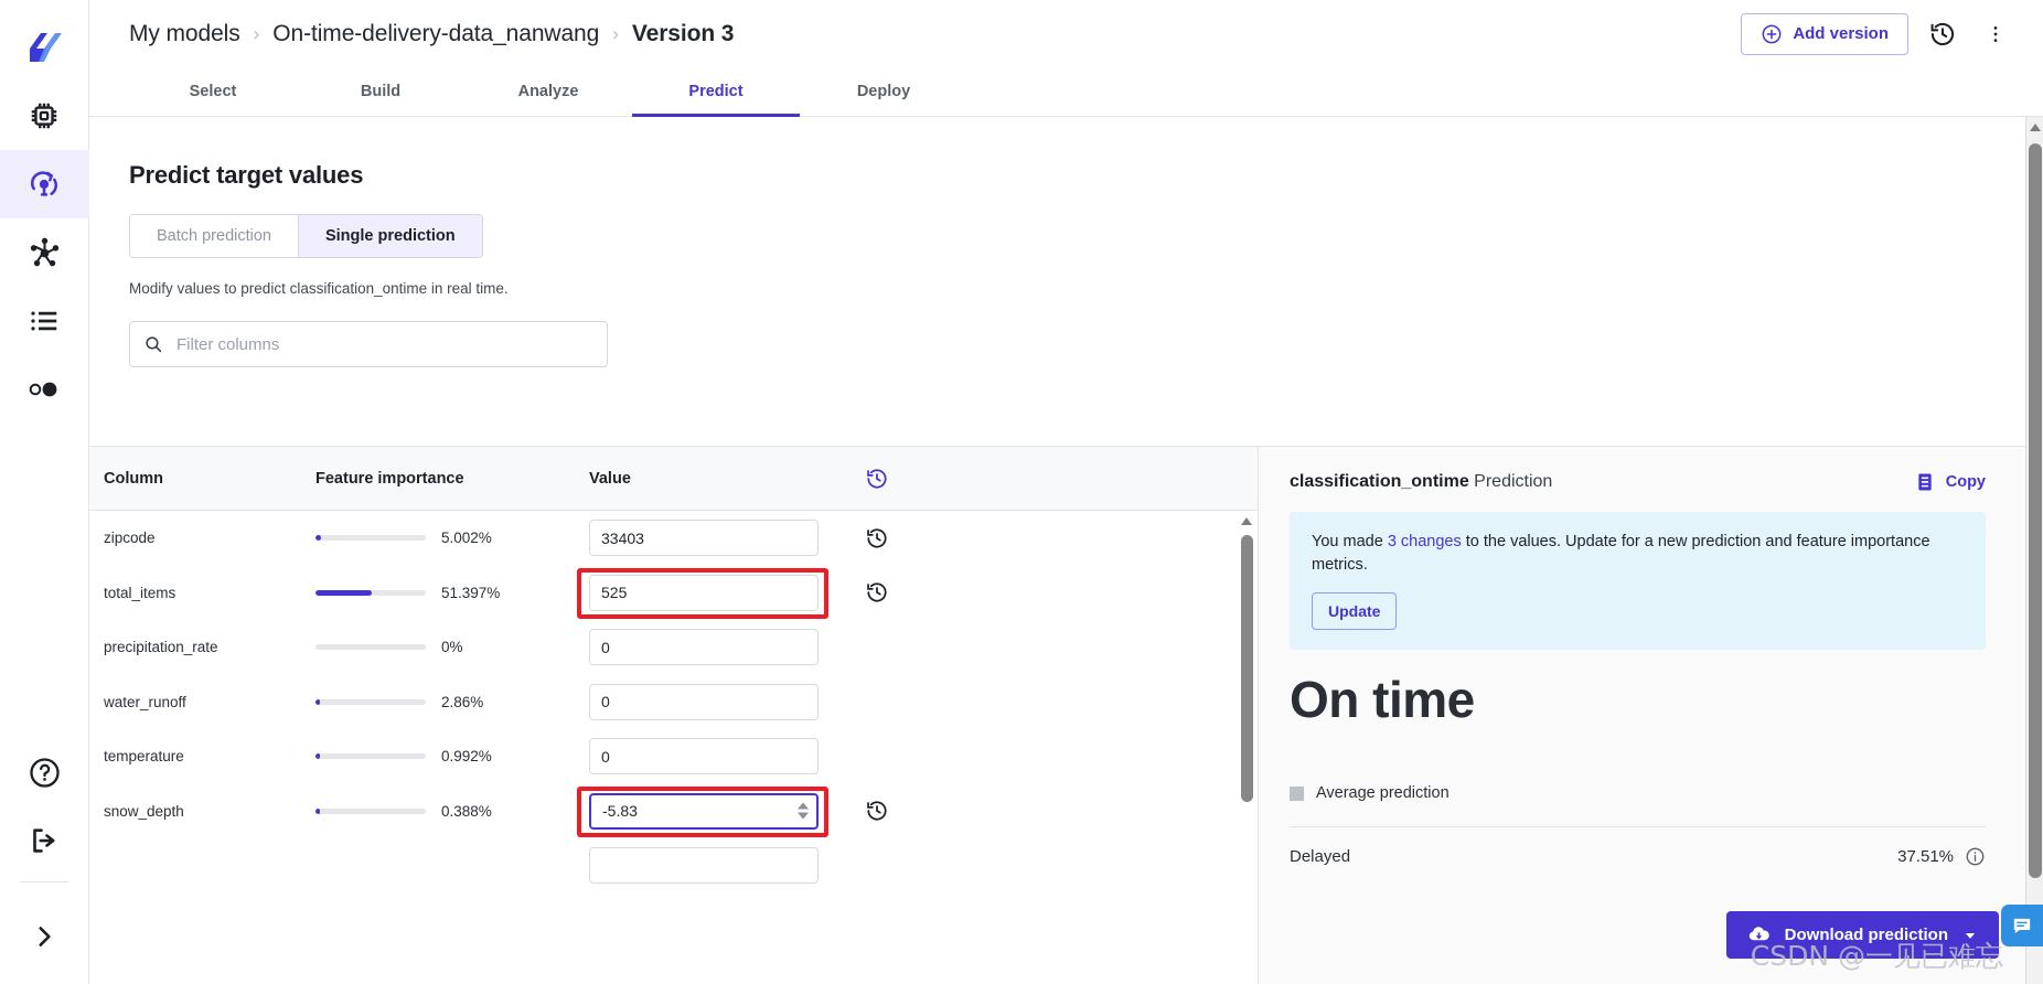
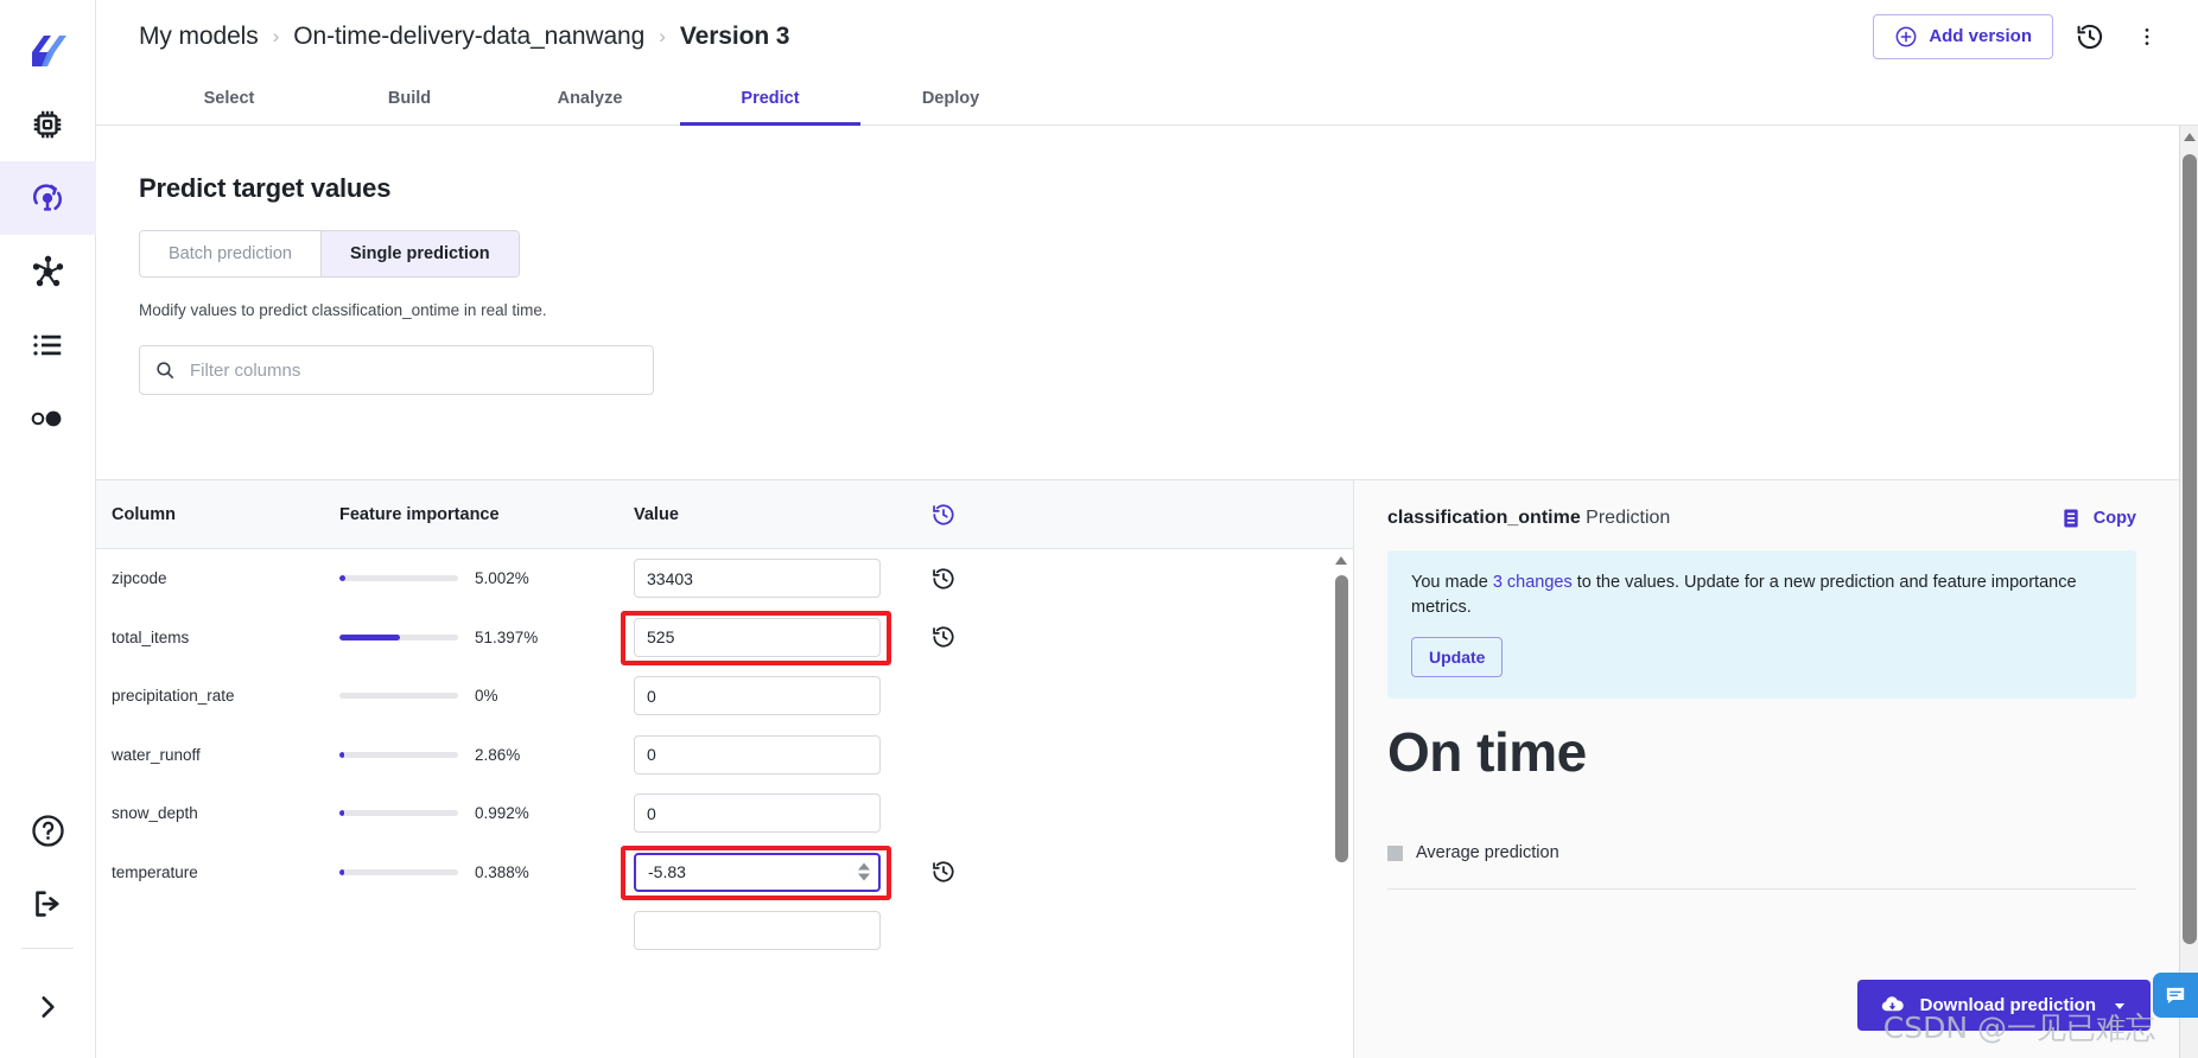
  My models
  ›
  On-time-delivery-data_nanwang
  ›
  Version 3
  Add version
  Select
  Build
  Analyze
  Predict
  Deploy
  Predict target values
  Batch prediction
  Single prediction
  Modify values to predict classification_ontime in real time.
  Filter columns
  Column
  Feature importance
  Value
  zipcode
  5.002%
  33403
  total_items
  51.397%
  525
  precipitation_rate
  0%
  0
  water_runoff
  2.86%
  0
- temperature
+ snow_depth
  0.992%
  0
- snow_depth
+ temperature
  0.388%
  -5.83
  classification_ontime Prediction
  Copy
  You made 3 changes to the values. Update for a new prediction and feature importance metrics.
  Update
  On time
  Average prediction
- Delayed
- 37.51%
  Download prediction
  CSDN @一见已难忘
